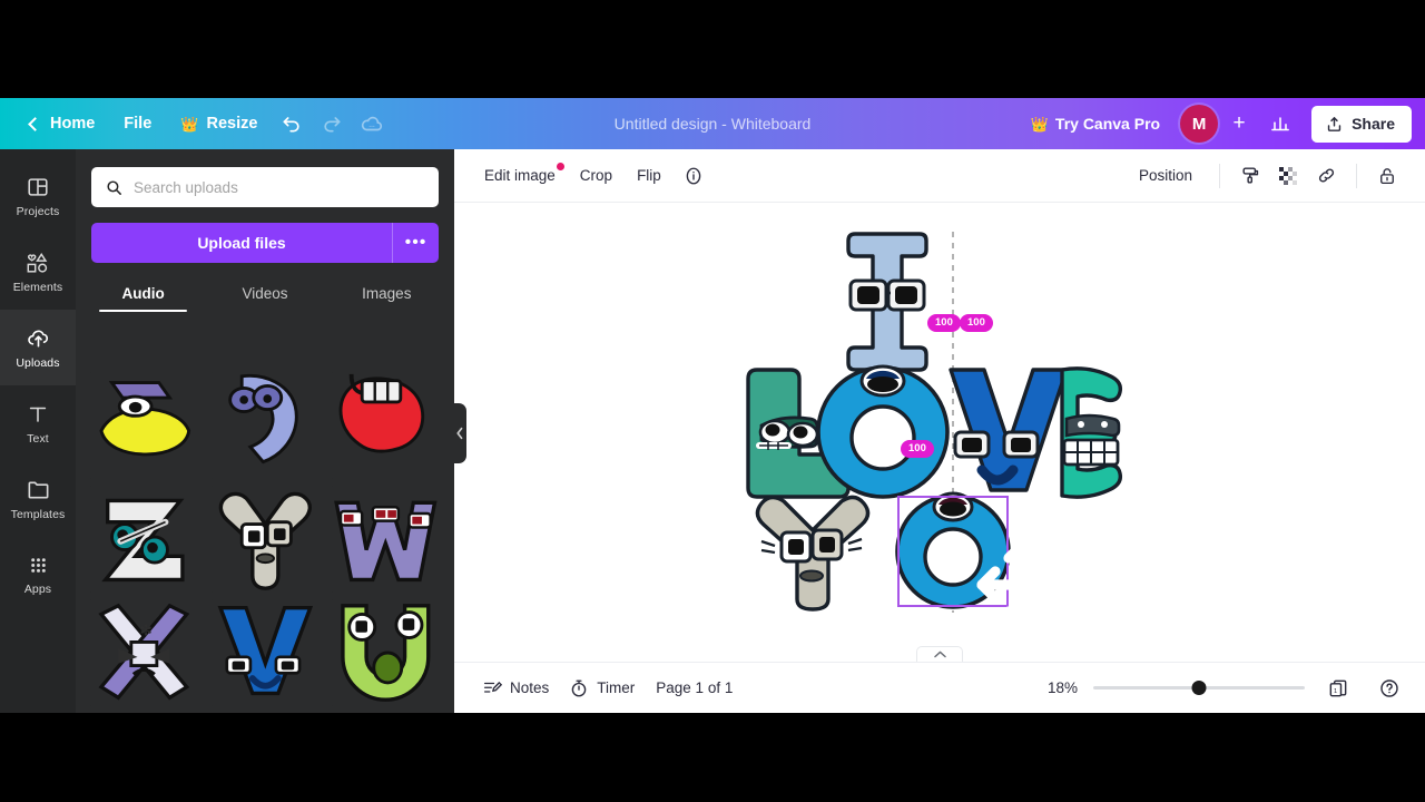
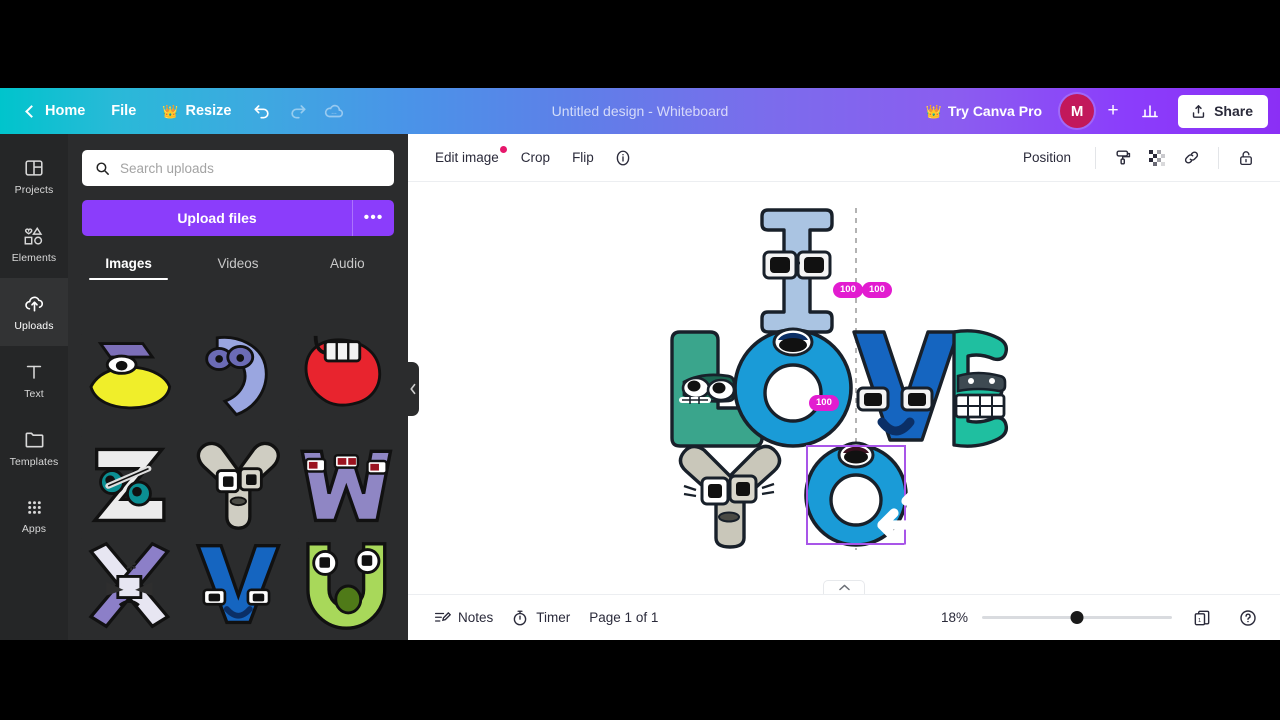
  Home
  File
  👑
  Resize
  Untitled design - Whiteboard
  👑
  Try Canva Pro
  M
  +
  Share
  Projects
  Elements
  Uploads
  Text
  Templates
  Apps
  Search uploads
  Upload files
  •••
- Audio
+ Images
  Videos
- Images
+ Audio
  ✻
  Edit image
  Crop
  Flip
  Position
  100
  100
  100
  Notes
  Timer
  Page 1 of 1
  18%
